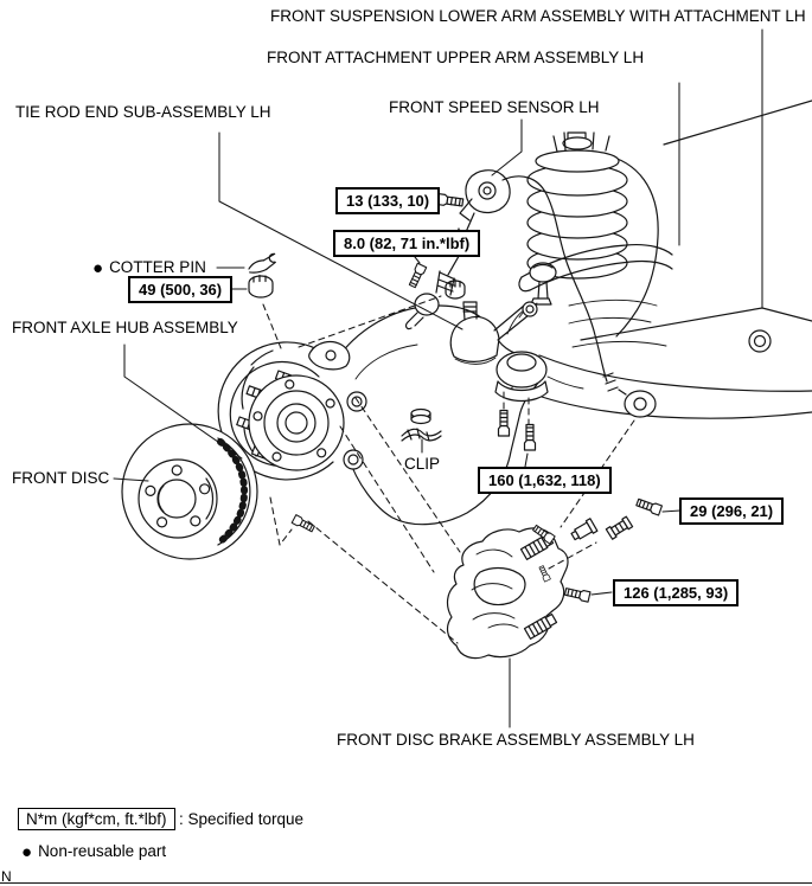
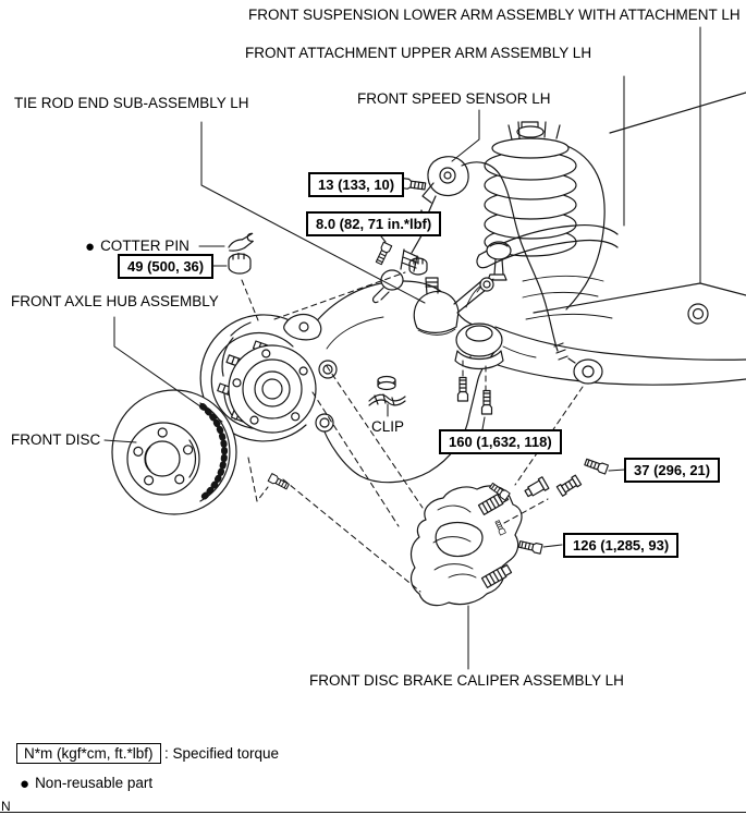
  FRONT SUSPENSION LOWER ARM ASSEMBLY WITH ATTACHMENT LH
  FRONT ATTACHMENT UPPER ARM ASSEMBLY LH
  TIE ROD END SUB-ASSEMBLY LH
  FRONT SPEED SENSOR LH
  ● COTTER PIN
  FRONT AXLE HUB ASSEMBLY
  FRONT DISC
  CLIP
- FRONT DISC BRAKE ASSEMBLY ASSEMBLY LH
+ FRONT DISC BRAKE CALIPER ASSEMBLY LH
  13 (133, 10)
  8.0 (82, 71 in.*lbf)
  49 (500, 36)
  160 (1,632, 118)
- 29 (296, 21)
+ 37 (296, 21)
  126 (1,285, 93)
  N*m (kgf*cm, ft.*lbf)
  : Specified torque
  ● Non-reusable part
  N
